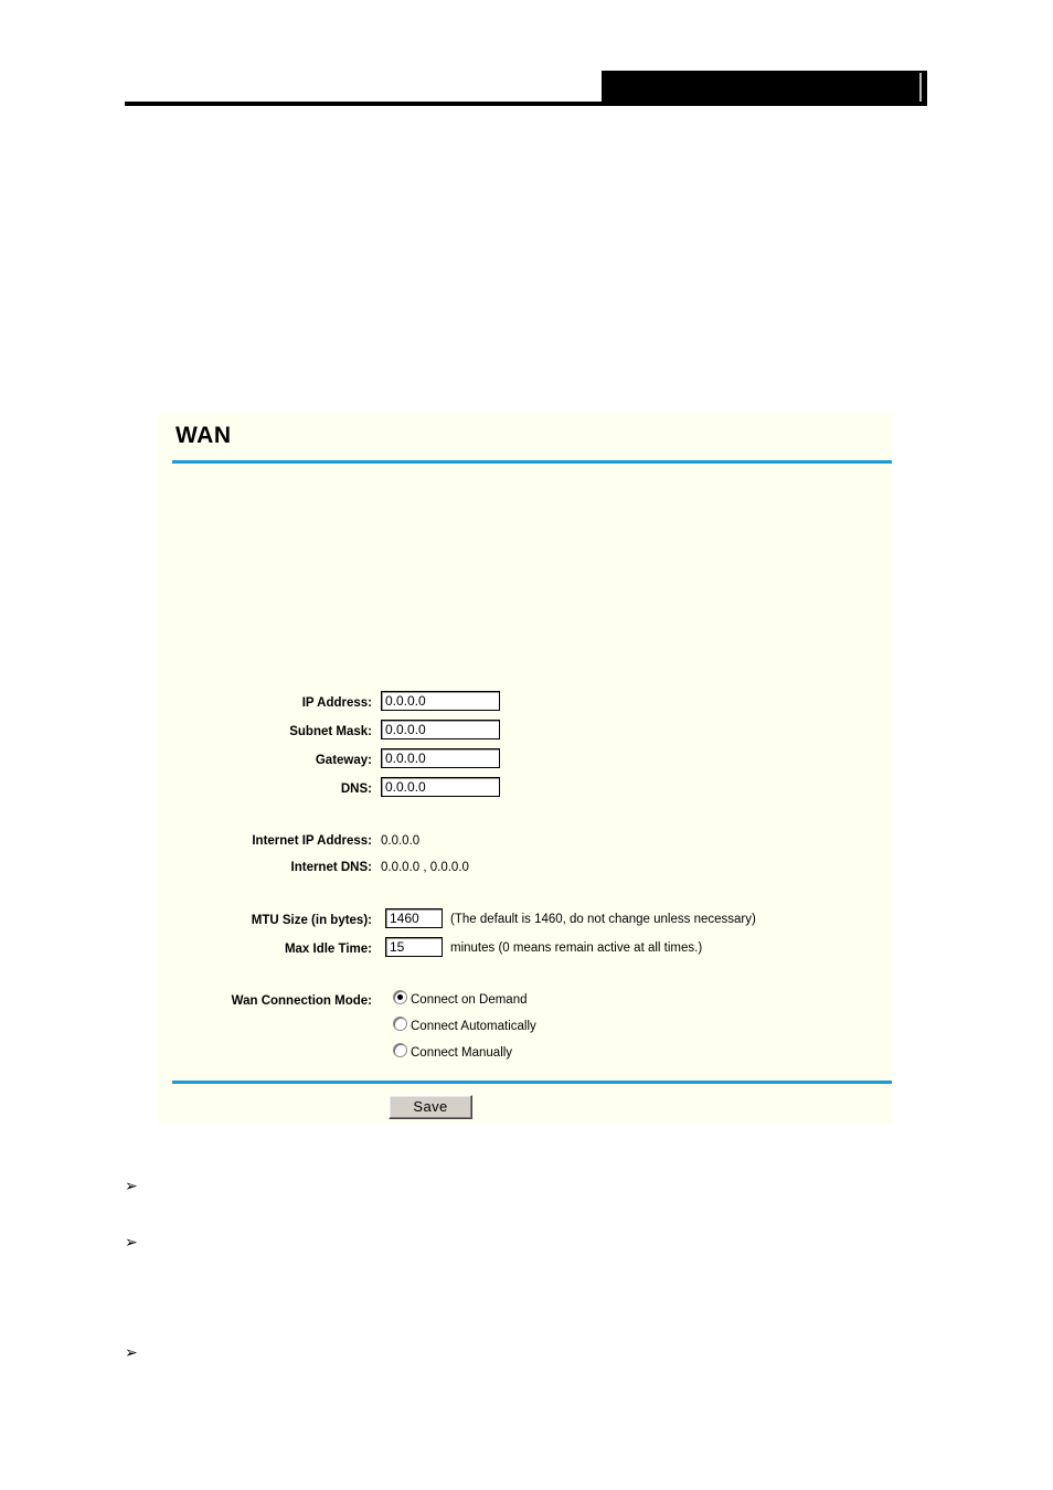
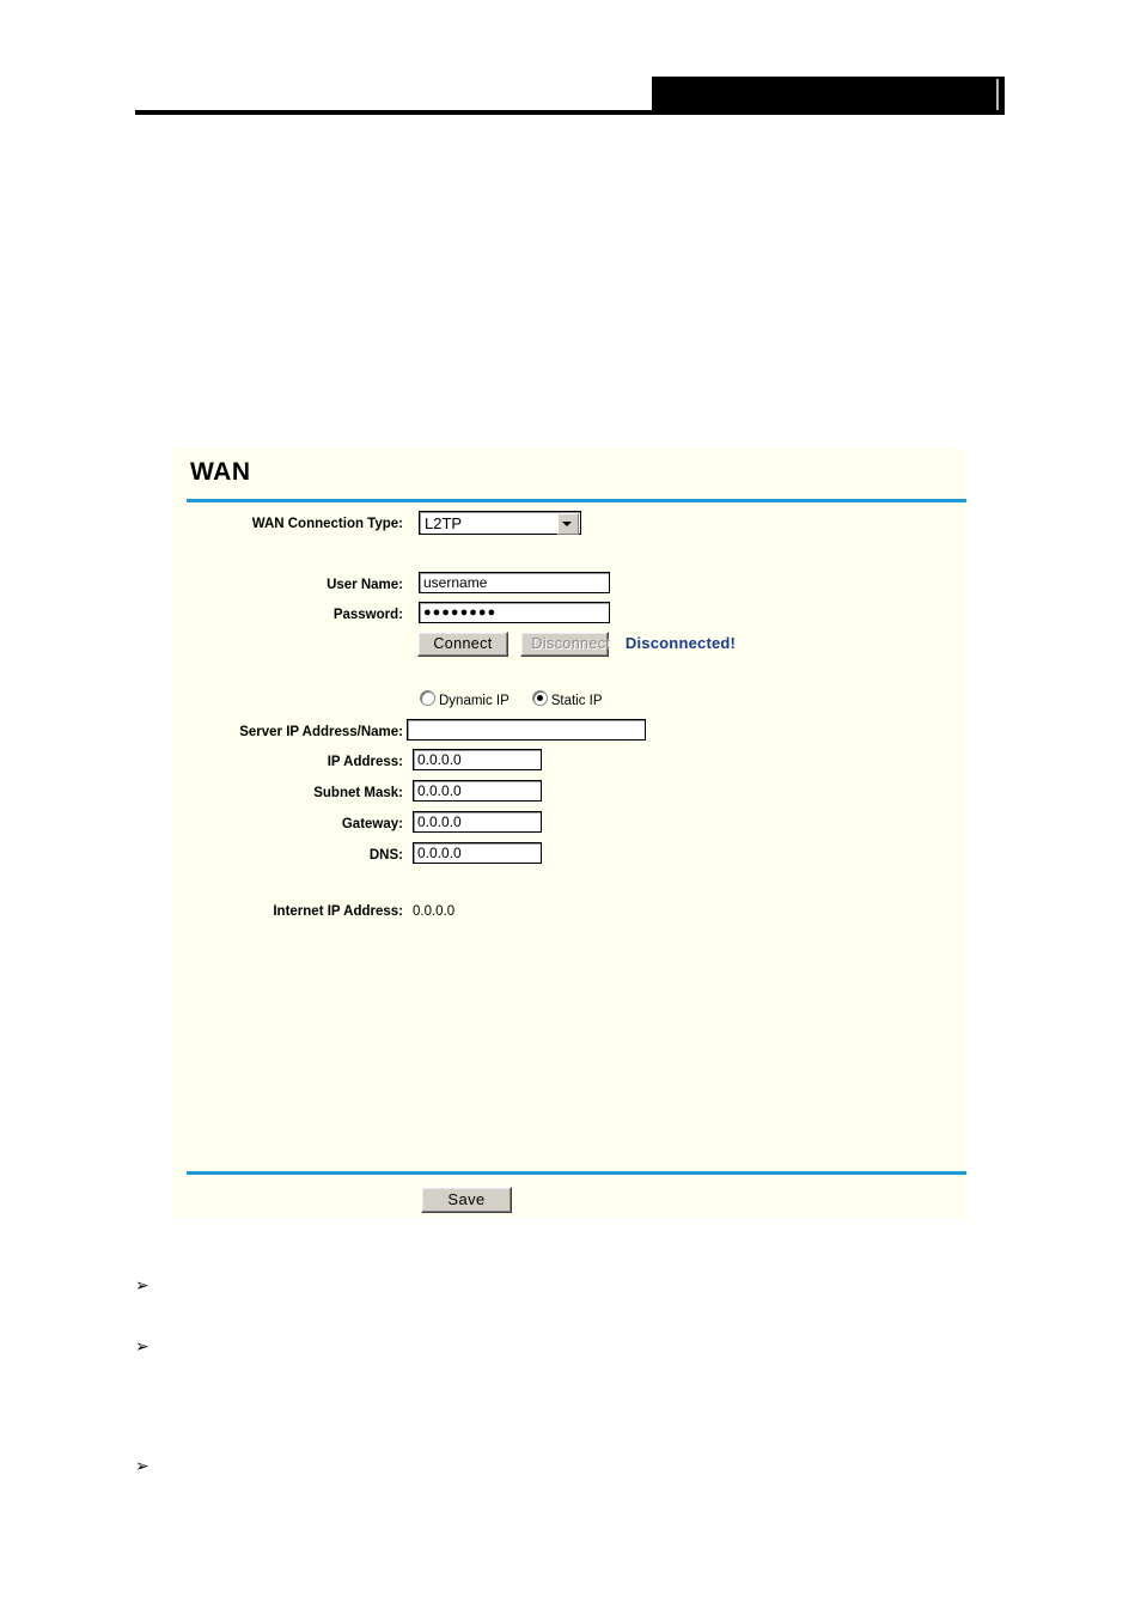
  WAN
+ WAN Connection Type:
+ L2TP
+ User Name:
+ username
+ Password:
+ ●●●●●●●●
+ Connect Disconnect Disconnected!
+ Dynamic IP Static IP
+ Server IP Address/Name:
  IP Address:
  0.0.0.0
  Subnet Mask:
  0.0.0.0
  Gateway:
  0.0.0.0
  DNS:
  0.0.0.0
  Internet IP Address:
  0.0.0.0
- Internet DNS:
- 0.0.0.0 , 0.0.0.0
- MTU Size (in bytes):
- 1460 (The default is 1460, do not change unless necessary)
- Max Idle Time:
- 15 minutes (0 means remain active at all times.)
- Wan Connection Mode:
- Connect on Demand
- Connect Automatically
- Connect Manually
  Save
  ➢
  ➢
  ➢
